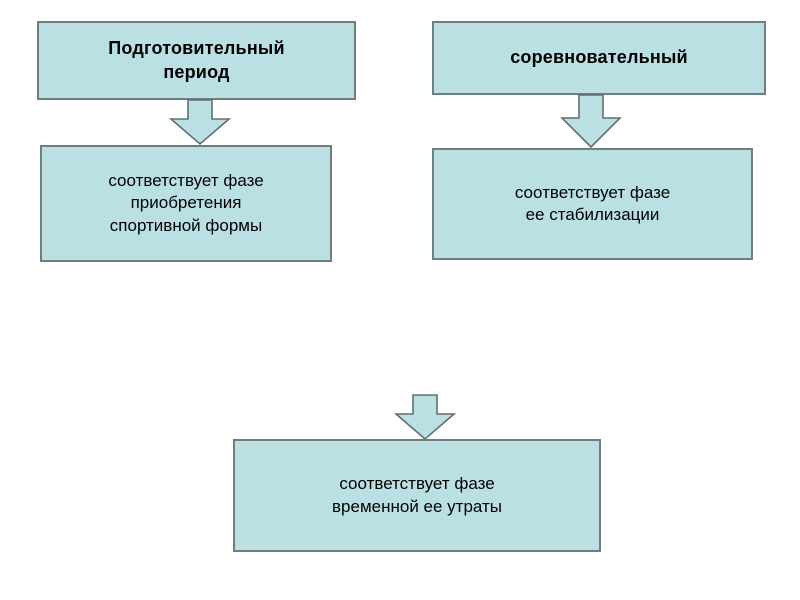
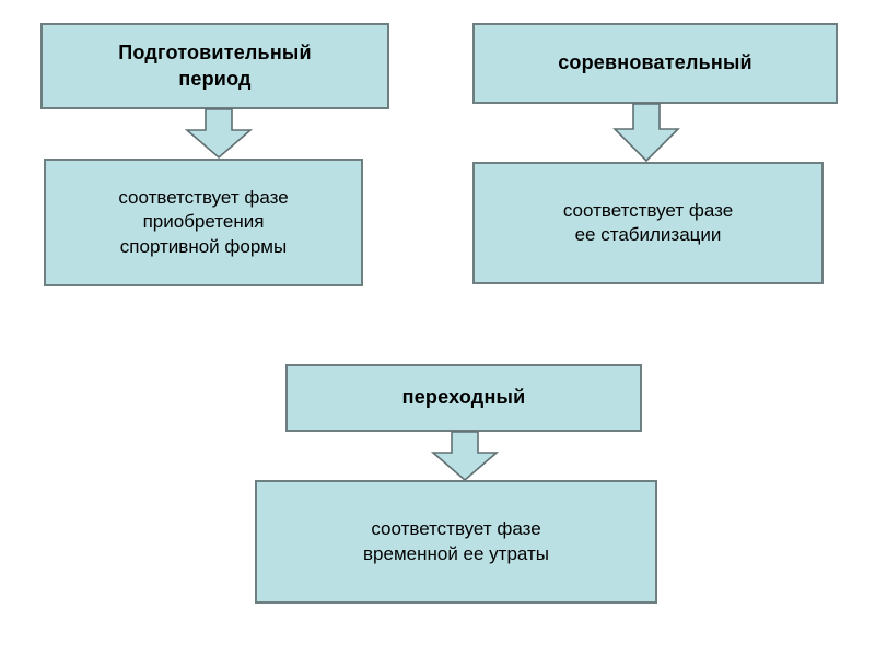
  Подготовительный
  период
  соответствует фазе
  приобретения
  спортивной формы
  соревновательный
  соответствует фазе
  ее стабилизации
+ переходный
  соответствует фазе
  временной ее утраты
